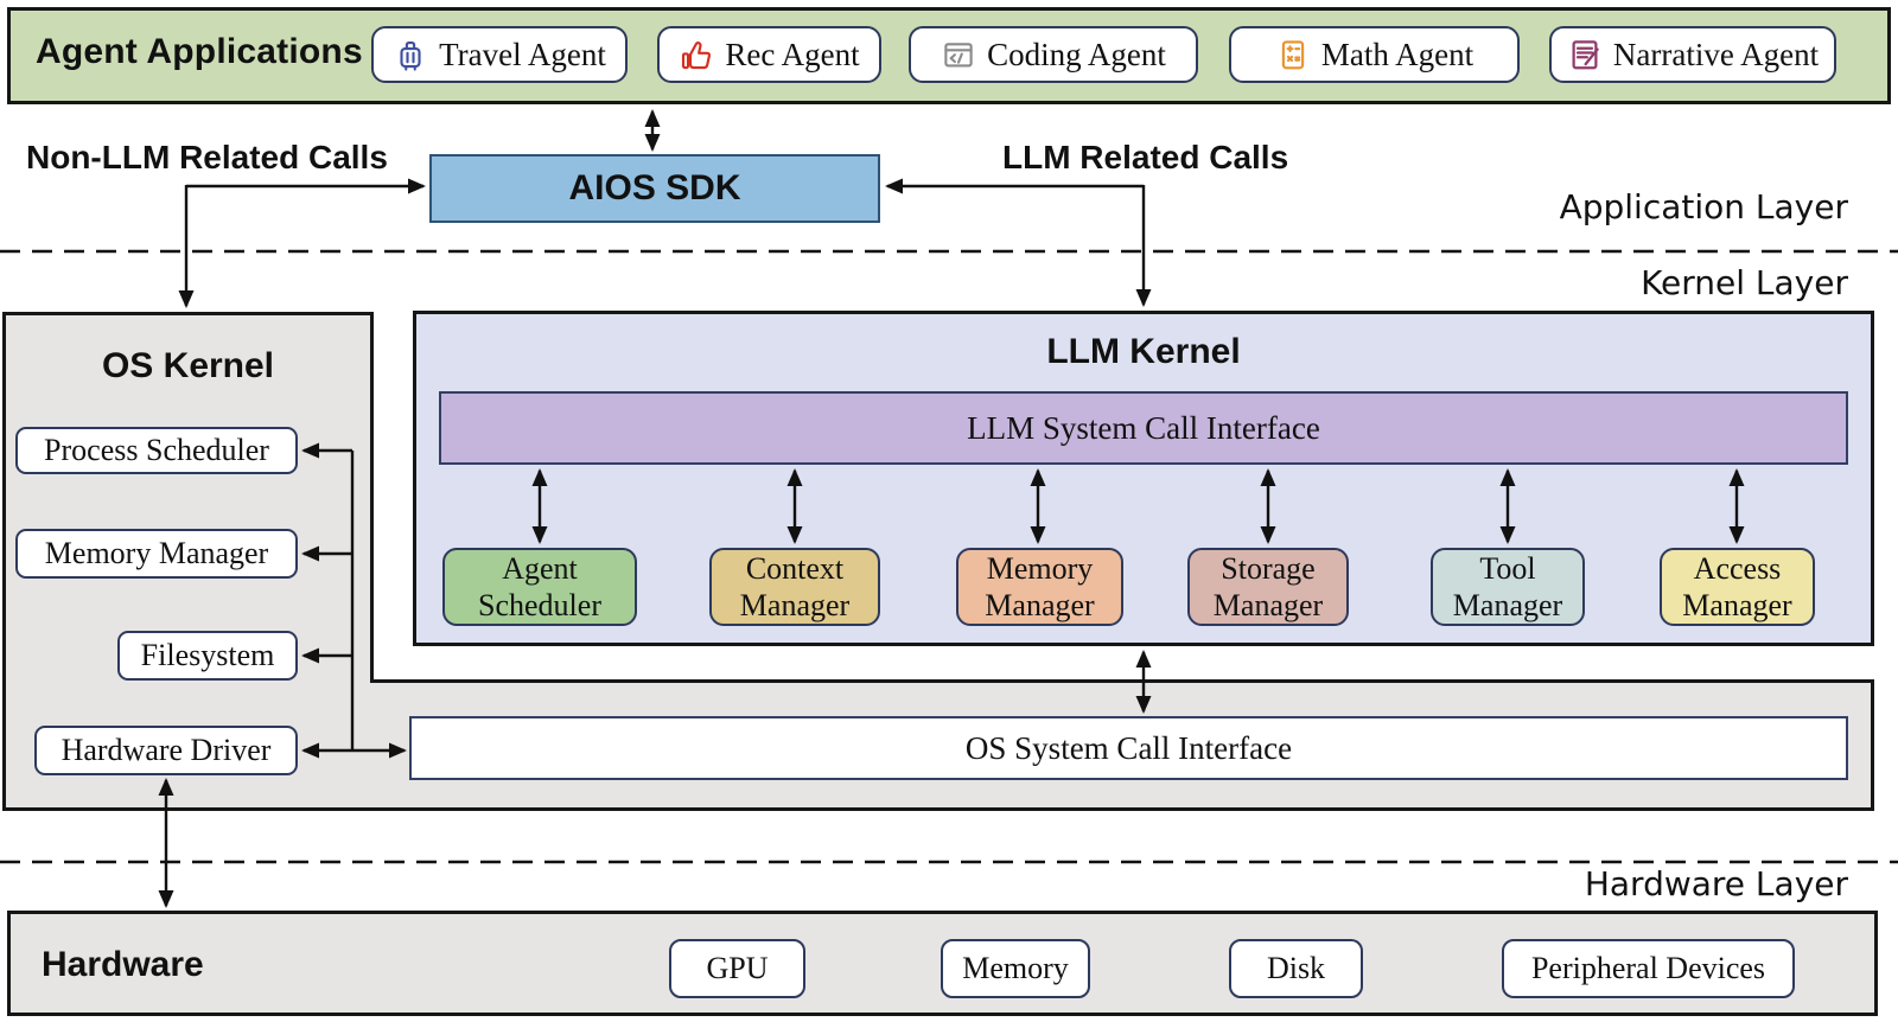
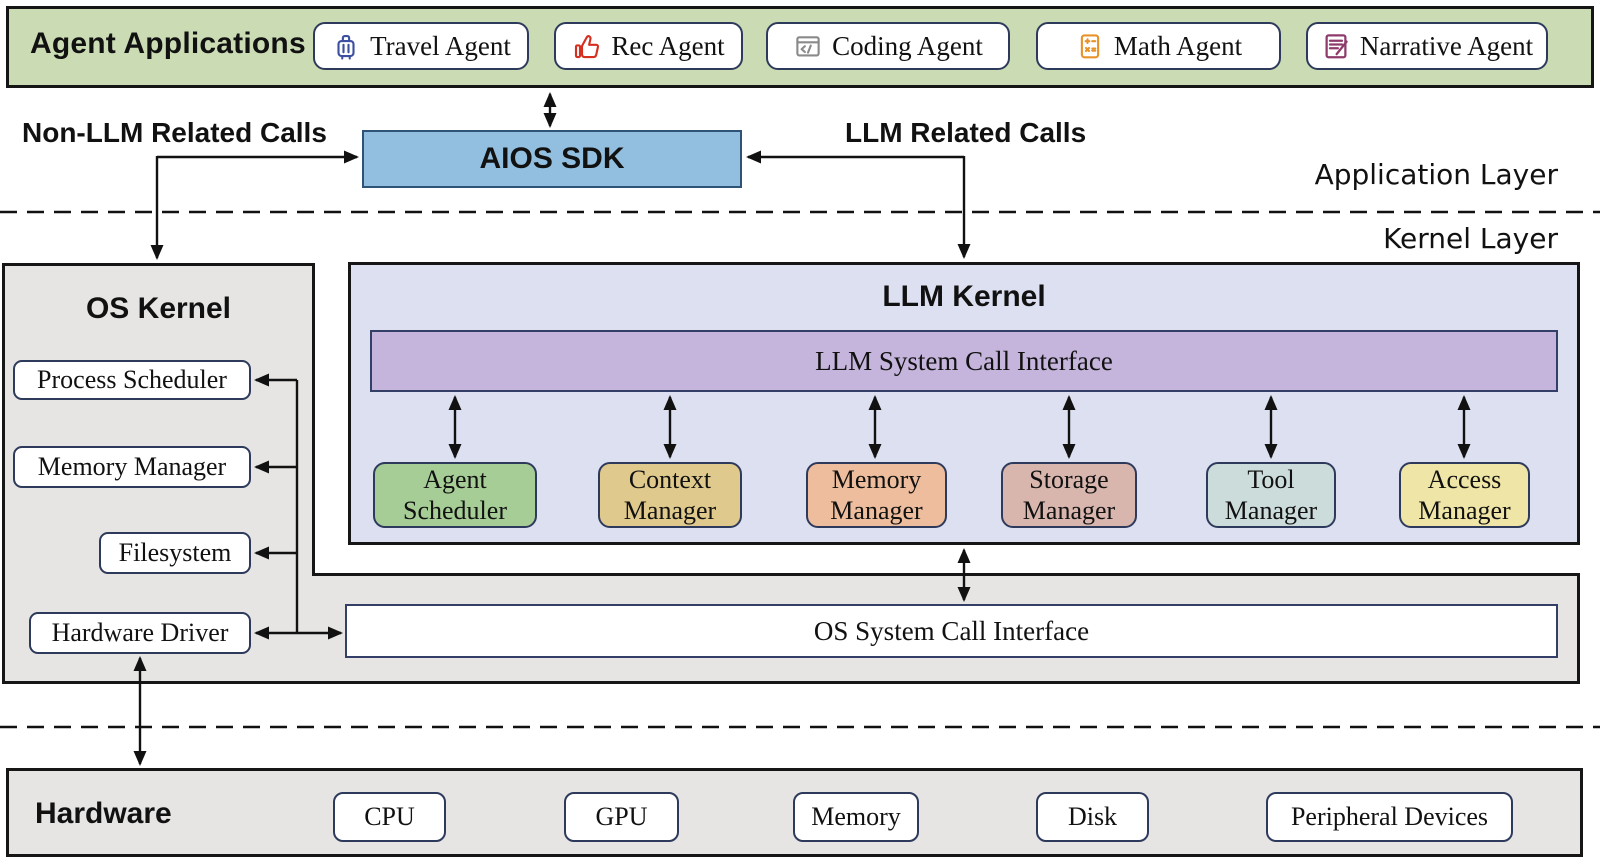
  Agent Applications
  Travel Agent
  Rec Agent
  Coding Agent
  Math Agent
  Narrative Agent
  Non-LLM Related Calls
  AIOS SDK
  LLM Related Calls
  Application Layer
  Kernel Layer
  OS Kernel
  Process Scheduler
  Memory Manager
  Filesystem
  Hardware Driver
  OS System Call Interface
  LLM Kernel
  LLM System Call Interface
  Agent
  Scheduler
  Context
  Manager
  Memory
  Manager
  Storage
  Manager
  Tool
  Manager
  Access
  Manager
- Hardware Layer
  Hardware
+ CPU
  GPU
  Memory
  Disk
  Peripheral Devices
